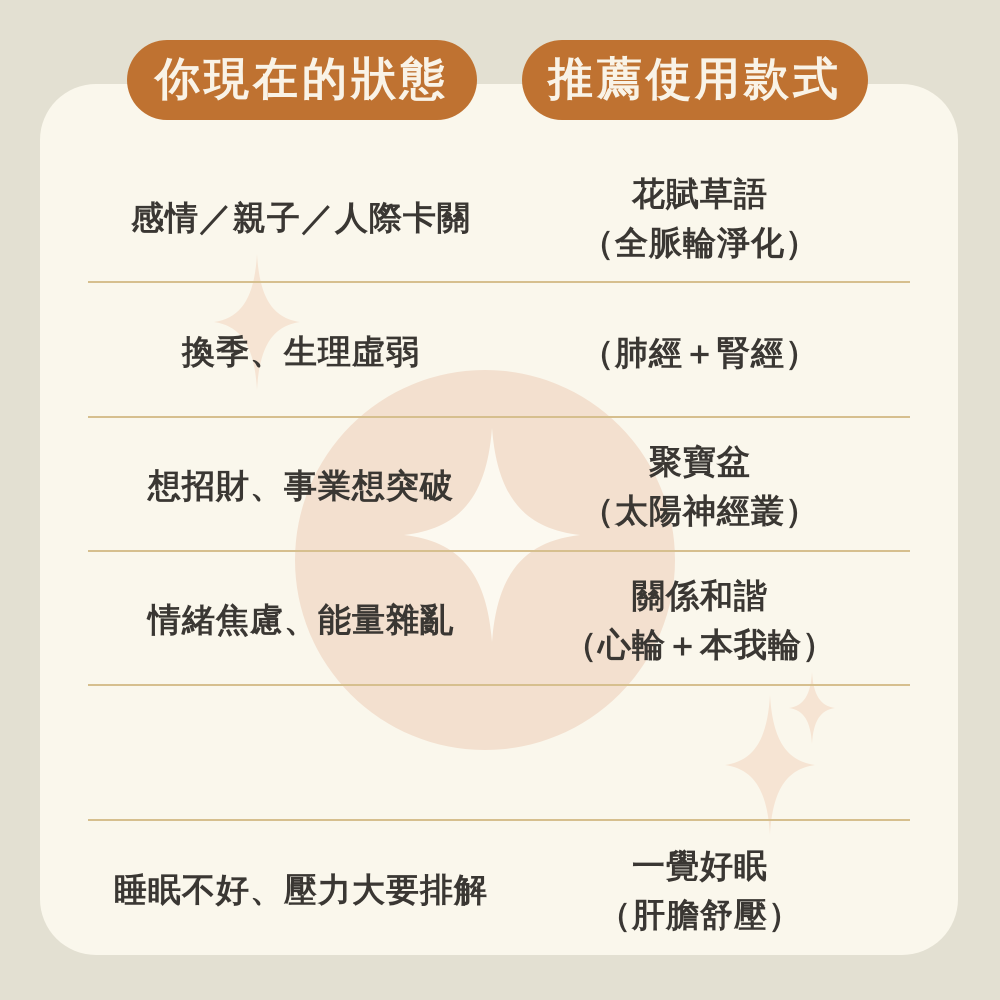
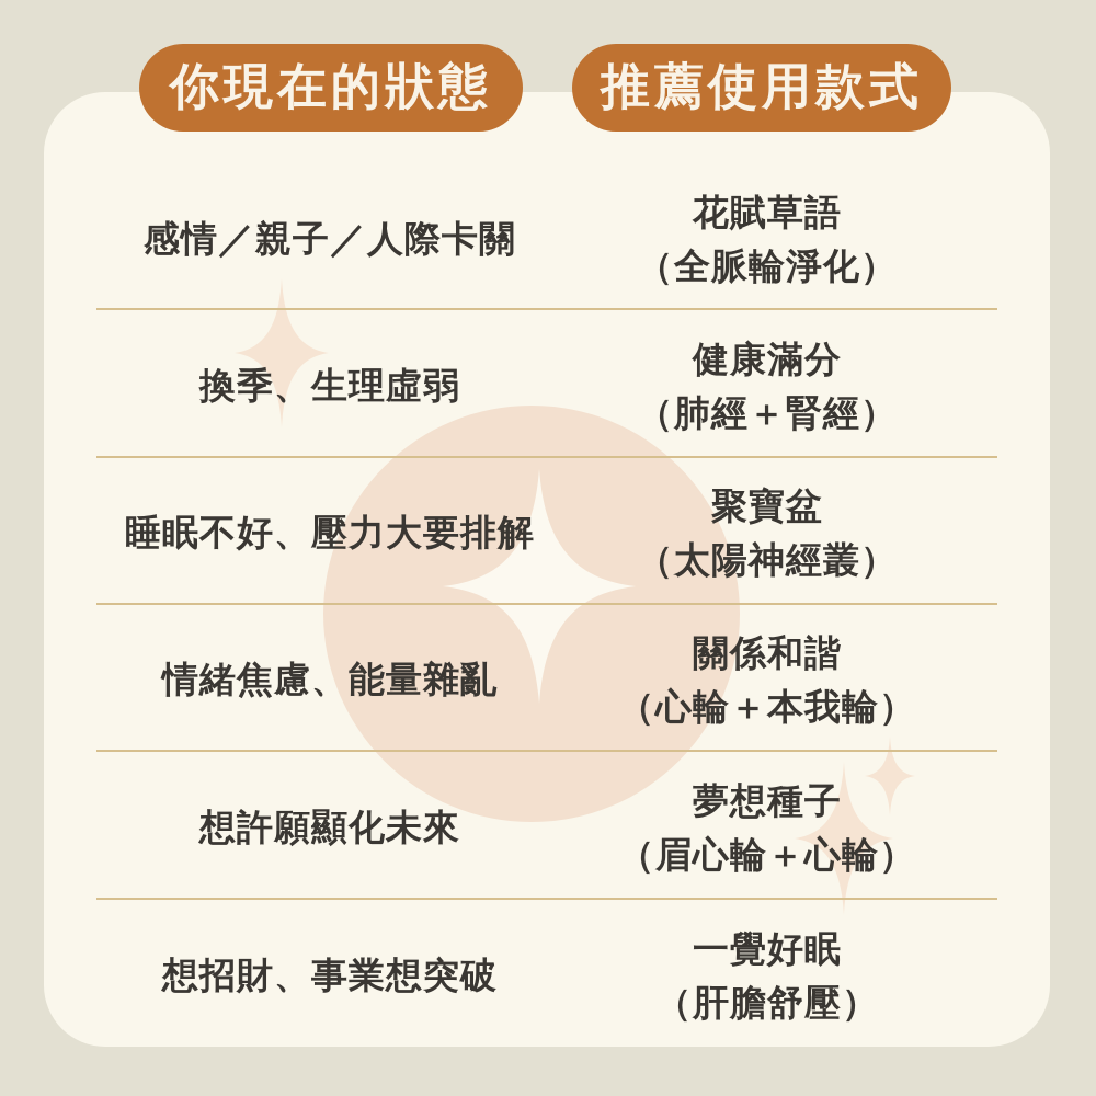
  感情／親子／人際卡關
  花賦草語
  （全脈輪淨化）
  換季、生理虛弱
+ 健康滿分
  （肺經＋腎經）
- 想招財、事業想突破
+ 睡眠不好、壓力大要排解
  聚寶盆
  （太陽神經叢）
  情緒焦慮、能量雜亂
  關係和諧
  （心輪＋本我輪）
+ 想許願顯化未來
+ 夢想種子
+ （眉心輪＋心輪）
- 睡眠不好、壓力大要排解
+ 想招財、事業想突破
  一覺好眠
  （肝膽舒壓）
  你現在的狀態
  推薦使用款式
